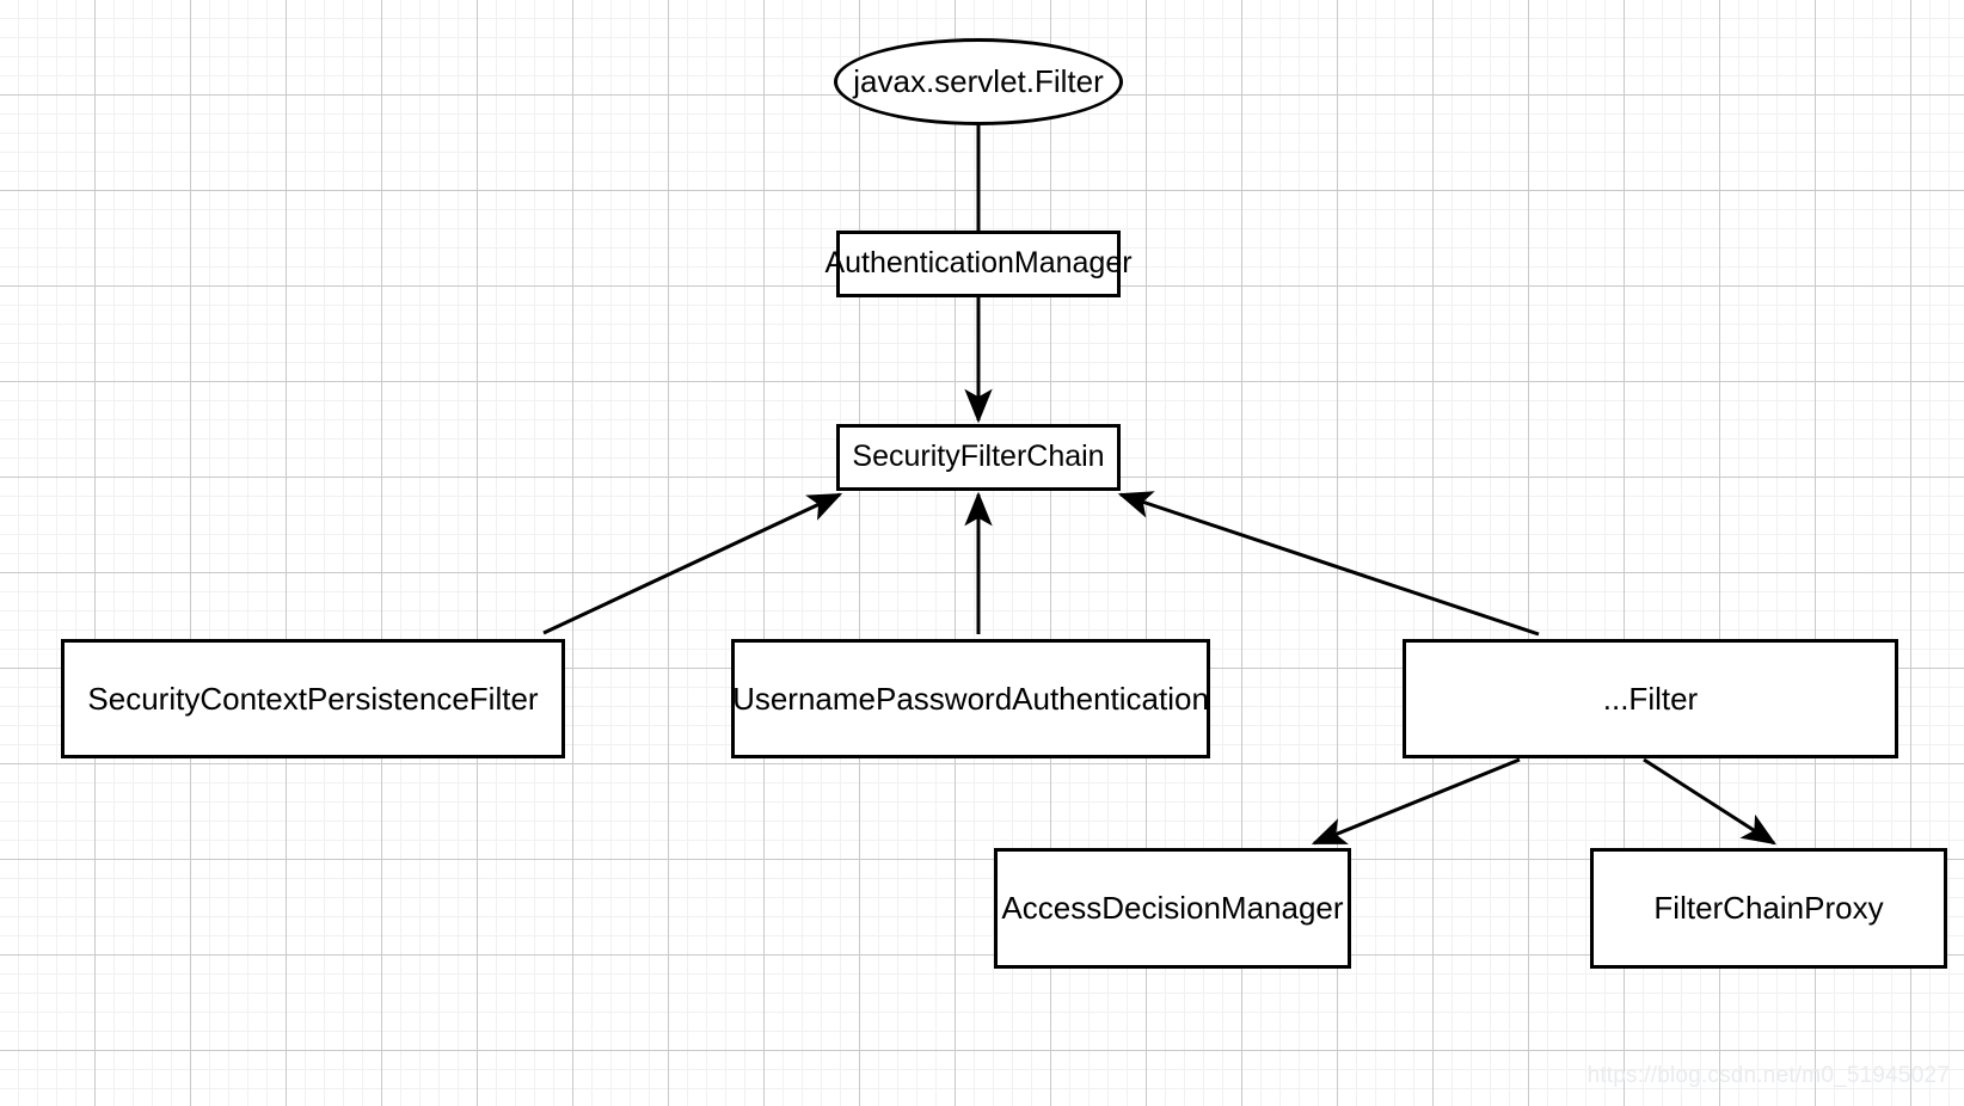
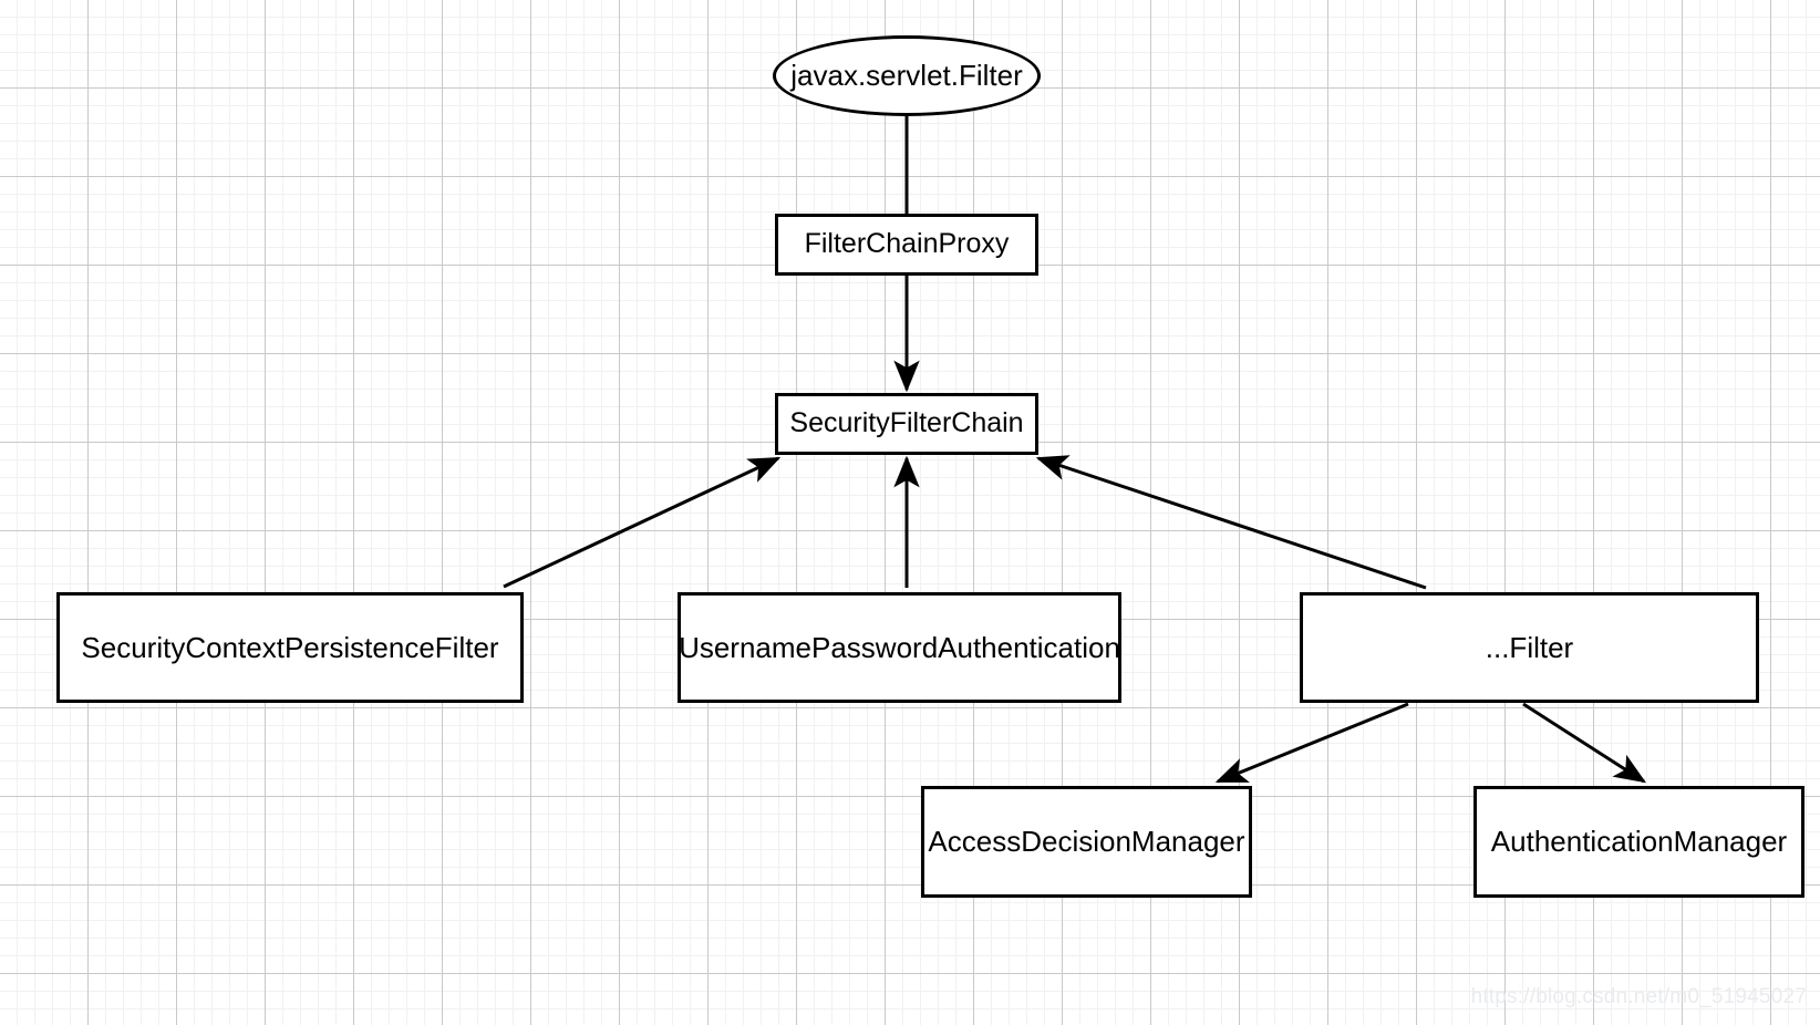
  javax.servlet.Filter
- AuthenticationManager
+ FilterChainProxy
  SecurityFilterChain
  SecurityContextPersistenceFilter
  UsernamePasswordAuthentication
  ...Filter
  AccessDecisionManager
- FilterChainProxy
+ AuthenticationManager
  https://blog.csdn.net/m0_51945027
